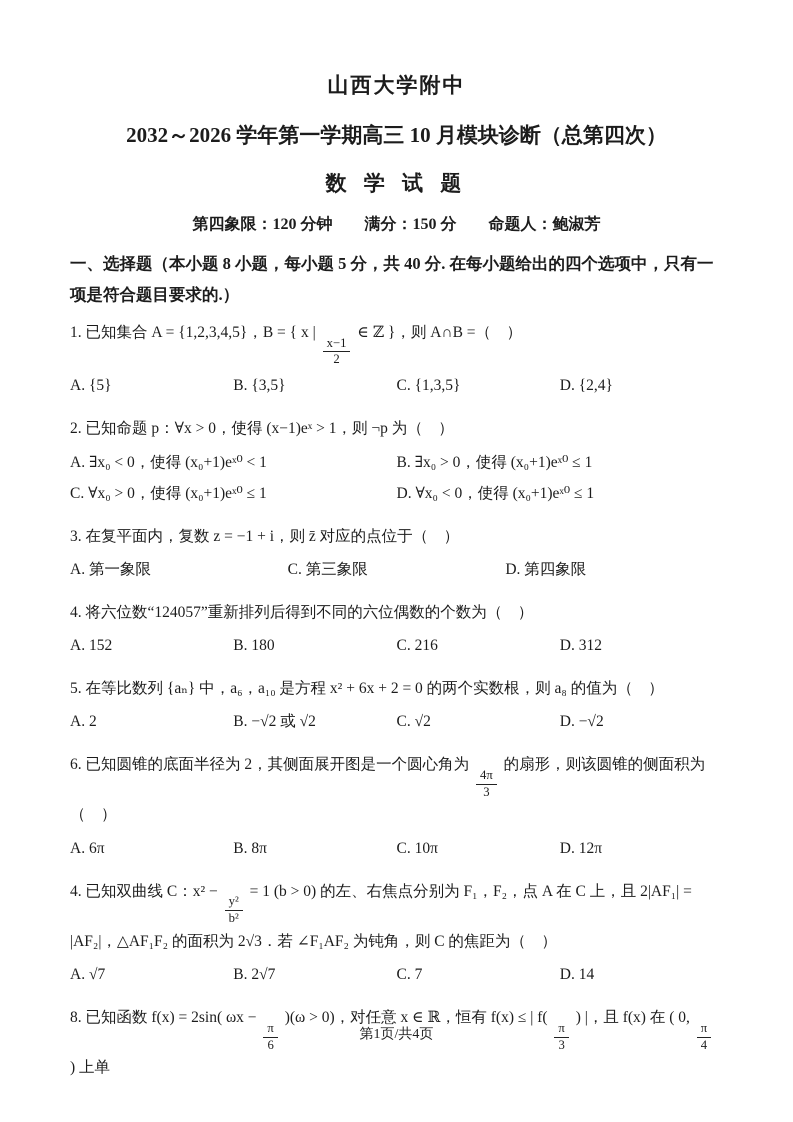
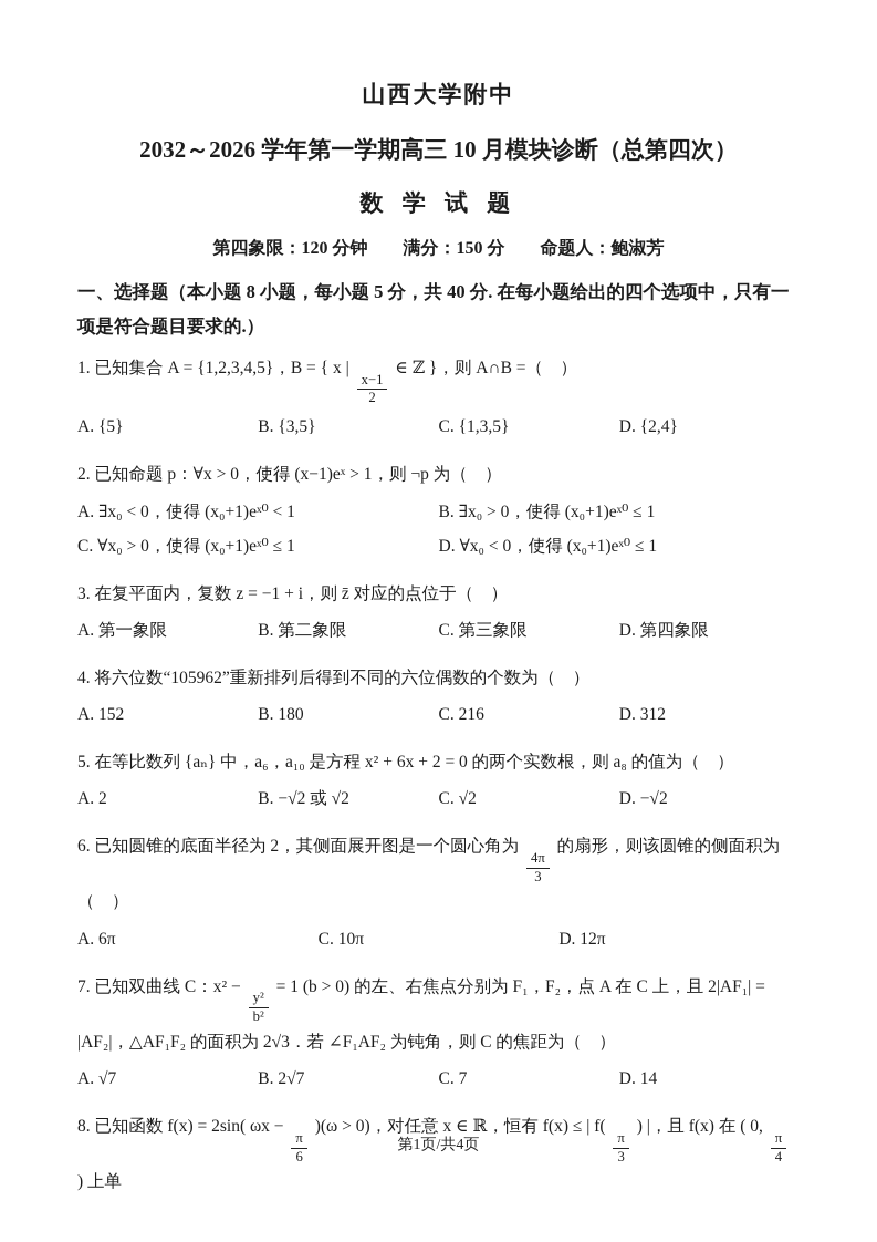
  山西大学附中
  2032～2026 学年第一学期高三 10 月模块诊断（总第四次）
  数 学 试 题
  第四象限：120 分钟 满分：150 分 命题人：鲍淑芳
  一、选择题（本小题 8 小题，每小题 5 分，共 40 分. 在每小题给出的四个选项中，只有一项是符合题目要求的.）
  1. 已知集合 A = {1,2,3,4,5}，B = { x |
  x−1
  2
  ∈ ℤ }，则 A∩B =（ ）
  A. {5}
  B. {3,5}
  C. {1,3,5}
  D. {2,4}
  2. 已知命题 p：∀x > 0，使得 (x−1)eˣ > 1，则 ¬p 为（ ）
  A. ∃x₀ < 0，使得 (x₀+1)eˣ⁰ < 1
  B. ∃x₀ > 0，使得 (x₀+1)eˣ⁰ ≤ 1
  C. ∀x₀ > 0，使得 (x₀+1)eˣ⁰ ≤ 1
  D. ∀x₀ < 0，使得 (x₀+1)eˣ⁰ ≤ 1
  3. 在复平面内，复数 z = −1 + i，则 z̄ 对应的点位于（ ）
  A. 第一象限
+ B. 第二象限
  C. 第三象限
  D. 第四象限
- 4. 将六位数“124057”重新排列后得到不同的六位偶数的个数为（ ）
+ 4. 将六位数“105962”重新排列后得到不同的六位偶数的个数为（ ）
  A. 152
  B. 180
  C. 216
  D. 312
  5. 在等比数列 {aₙ} 中，a₆，a₁₀ 是方程 x² + 6x + 2 = 0 的两个实数根，则 a₈ 的值为（ ）
  A. 2
  B. −√2 或 √2
  C. √2
  D. −√2
  6. 已知圆锥的底面半径为 2，其侧面展开图是一个圆心角为
  4π
  3
  的扇形，则该圆锥的侧面积为（ ）
  A. 6π
- B. 8π
  C. 10π
  D. 12π
- 4. 已知双曲线 C：x² −
+ 7. 已知双曲线 C：x² −
  y²
  b²
  = 1 (b > 0) 的左、右焦点分别为 F₁，F₂，点 A 在 C 上，且 2|AF₁| = |AF₂|，△AF₁F₂ 的面积为 2√3．若 ∠F₁AF₂ 为钝角，则 C 的焦距为（ ）
  A. √7
  B. 2√7
  C. 7
  D. 14
  8. 已知函数 f(x) = 2sin( ωx −
  π
  6
  )(ω > 0)，对任意 x ∈ ℝ，恒有 f(x) ≤ | f(
  π
  3
  ) |，且 f(x) 在 ( 0,
  π
  4
  ) 上单
  第1页/共4页
